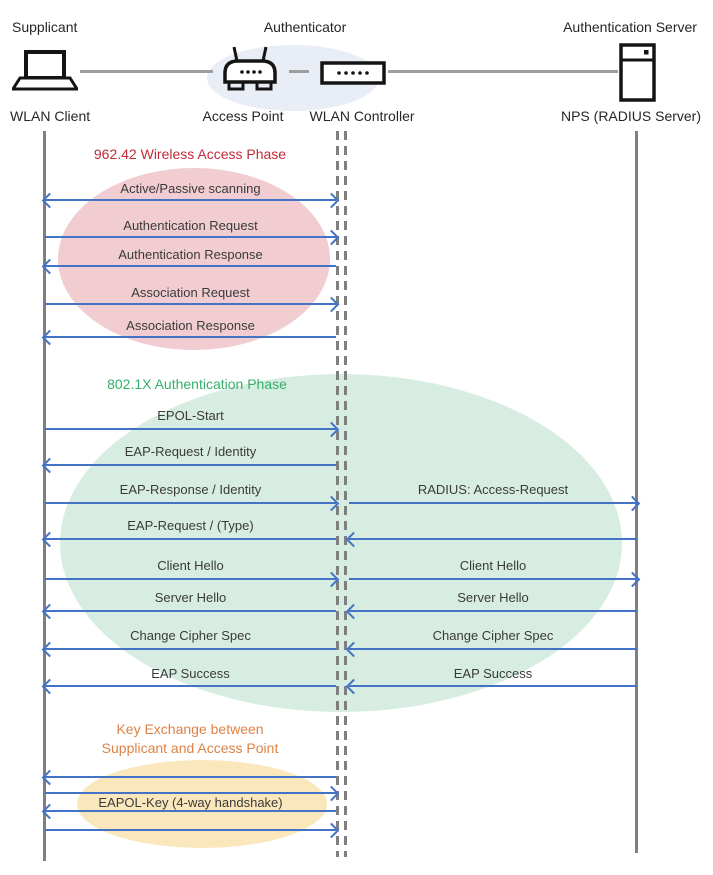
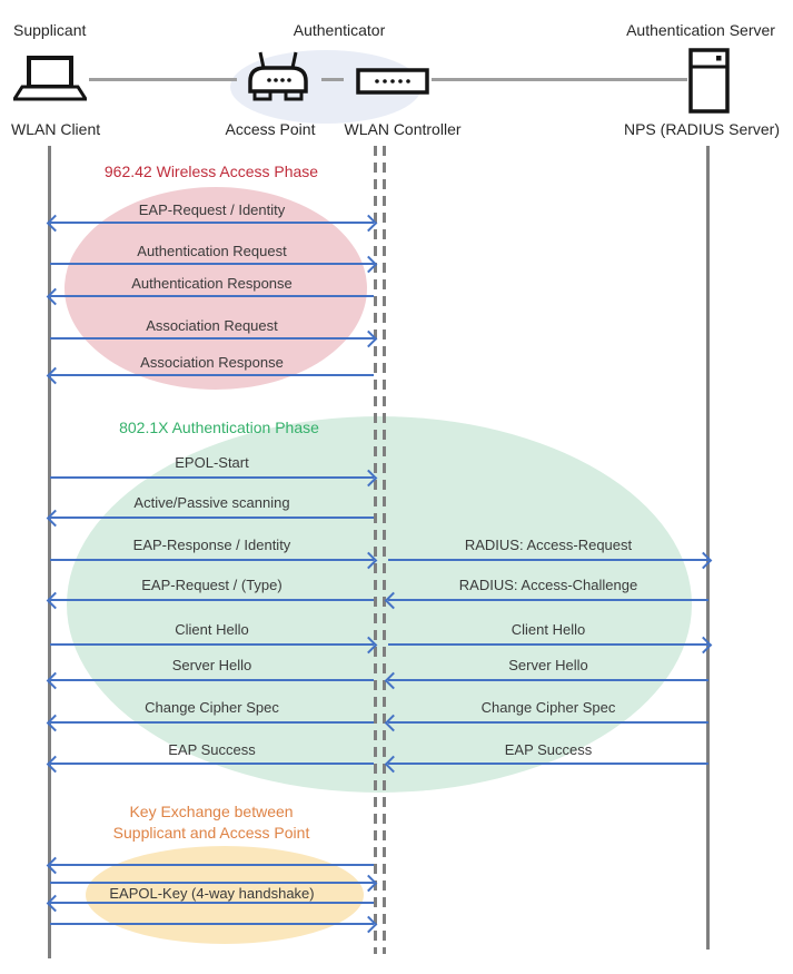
  Supplicant
  Authenticator
  Authentication Server
  WLAN Client
  Access Point
  WLAN Controller
  NPS (RADIUS Server)
  962.42 Wireless Access Phase
  802.1X Authentication Phase
  Key Exchange between
  Supplicant and Access Point
- Active/Passive scanning
+ EAP-Request / Identity
  Authentication Request
  Authentication Response
  Association Request
  Association Response
  EPOL-Start
- EAP-Request / Identity
+ Active/Passive scanning
  EAP-Response / Identity
  EAP-Request / (Type)
  Client Hello
  Server Hello
  Change Cipher Spec
  EAP Success
  EAPOL-Key (4-way handshake)
  RADIUS: Access-Request
+ RADIUS: Access-Challenge
  Client Hello
  Server Hello
  Change Cipher Spec
  EAP Success
